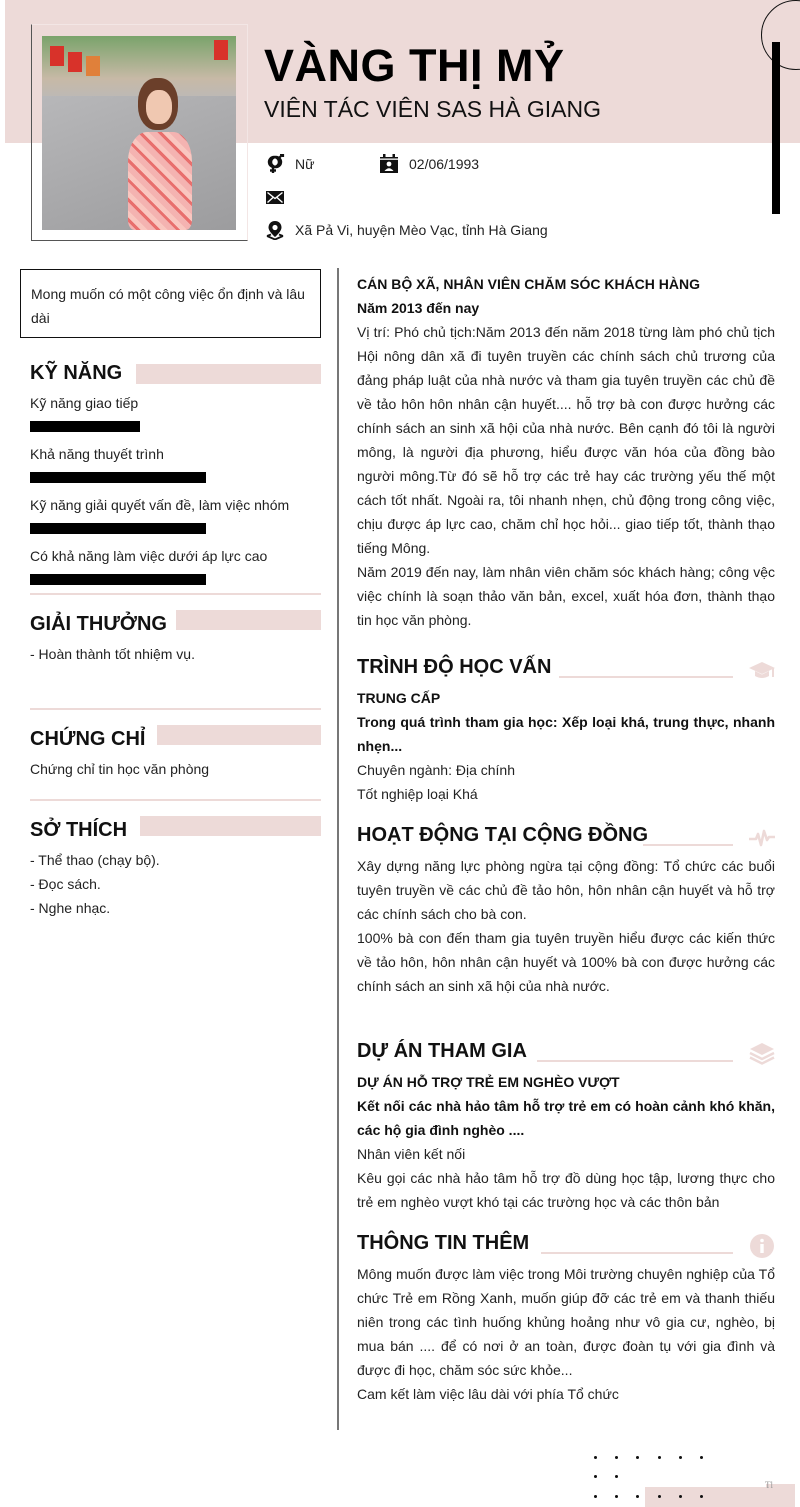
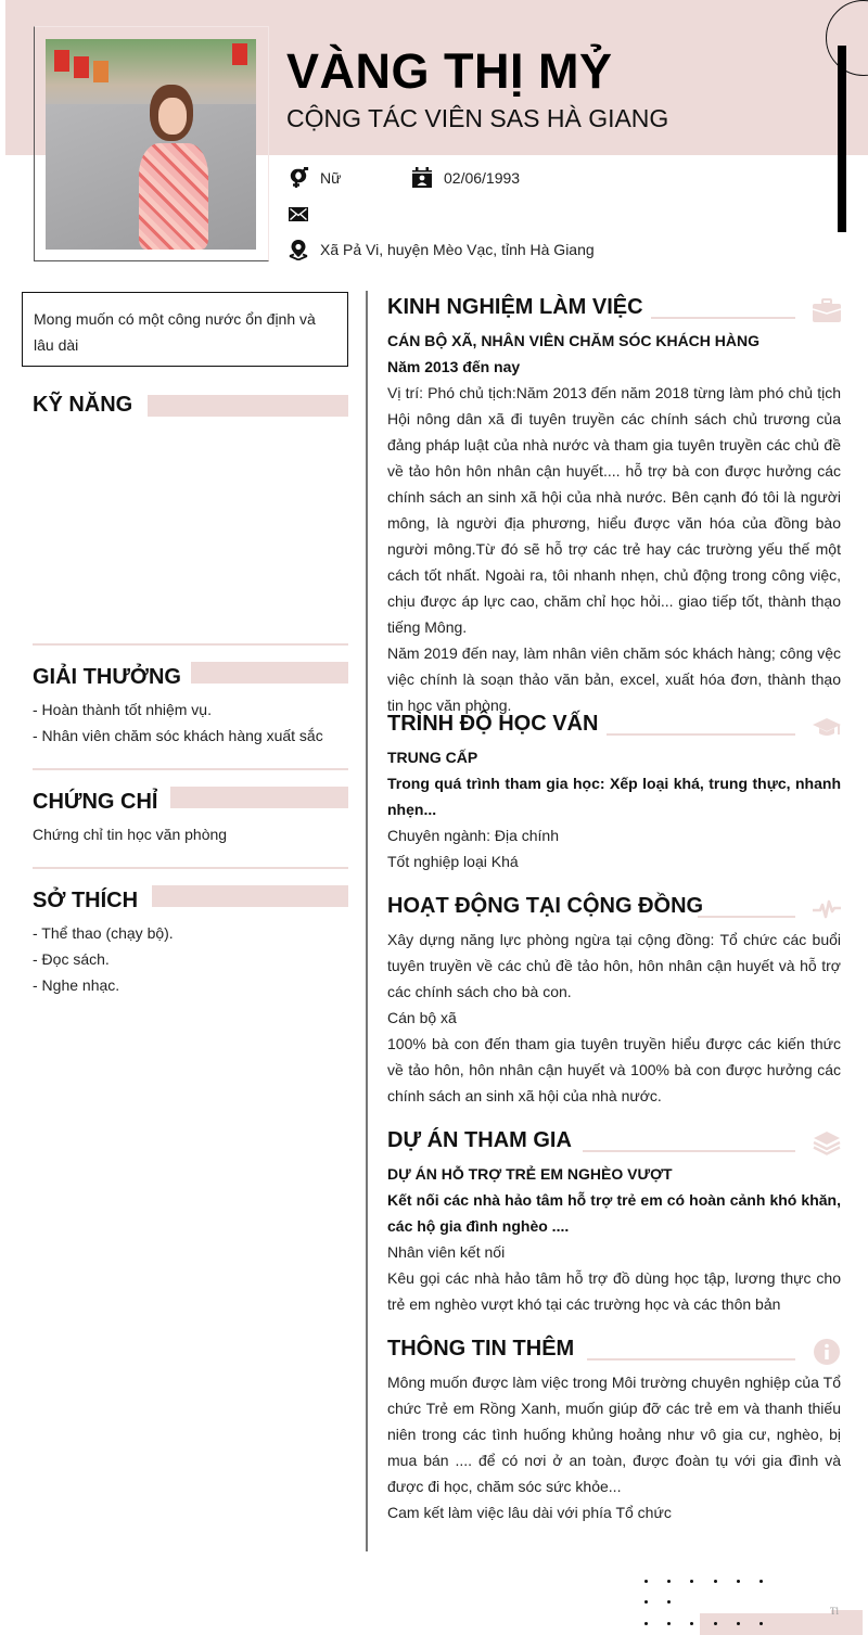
  VÀNG THỊ MỶ
- VIÊN TÁC VIÊN SAS HÀ GIANG
+ CỘNG TÁC VIÊN SAS HÀ GIANG
  Nữ
  02/06/1993
  Xã Pả Vi, huyện Mèo Vạc, tỉnh Hà Giang
- Mong muốn có một công việc ổn định và lâu dài
+ Mong muốn có một công nước ổn định và lâu dài
  KỸ NĂNG
- Kỹ năng giao tiếp
- Khả năng thuyết trình
- Kỹ năng giải quyết vấn đề, làm việc nhóm
- Có khả năng làm việc dưới áp lực cao
  GIẢI THƯỞNG
  - Hoàn thành tốt nhiệm vụ.
+ - Nhân viên chăm sóc khách hàng xuất sắc
  CHỨNG CHỈ
  Chứng chỉ tin học văn phòng
  SỞ THÍCH
  - Thể thao (chạy bộ).
  - Đọc sách.
  - Nghe nhạc.
+ KINH NGHIỆM LÀM VIỆC
  CÁN BỘ XÃ, NHÂN VIÊN CHĂM SÓC KHÁCH HÀNG
  Năm 2013 đến nay
  Vị trí: Phó chủ tịch:Năm 2013 đến năm 2018 từng làm phó chủ tịch Hội nông dân xã đi tuyên truyền các chính sách chủ trương của đảng pháp luật của nhà nước và tham gia tuyên truyền các chủ đề về tảo hôn hôn nhân cận huyết.... hỗ trợ bà con được hưởng các chính sách an sinh xã hội của nhà nước. Bên cạnh đó tôi là người mông, là người địa phương, hiểu được văn hóa của đồng bào người mông.Từ đó sẽ hỗ trợ các trẻ hay các trường yếu thế một cách tốt nhất. Ngoài ra, tôi nhanh nhẹn, chủ động trong công việc, chịu được áp lực cao, chăm chỉ học hỏi... giao tiếp tốt, thành thạo tiếng Mông.
  Năm 2019 đến nay, làm nhân viên chăm sóc khách hàng; công vệc việc chính là soạn thảo văn bản, excel, xuất hóa đơn, thành thạo tin học văn phòng.
  TRÌNH ĐỘ HỌC VẤN
  TRUNG CẤP
  Trong quá trình tham gia học: Xếp loại khá, trung thực, nhanh nhẹn...
  Chuyên ngành: Địa chính
  Tốt nghiệp loại Khá
  HOẠT ĐỘNG TẠI CỘNG ĐỒNG
  Xây dựng năng lực phòng ngừa tại cộng đồng: Tổ chức các buổi tuyên truyền về các chủ đề tảo hôn, hôn nhân cận huyết và hỗ trợ các chính sách cho bà con.
+ Cán bộ xã
  100% bà con đến tham gia tuyên truyền hiểu được các kiến thức về tảo hôn, hôn nhân cận huyết và 100% bà con được hưởng các chính sách an sinh xã hội của nhà nước.
  DỰ ÁN THAM GIA
  DỰ ÁN HỖ TRỢ TRẺ EM NGHÈO VƯỢT
  Kết nối các nhà hảo tâm hỗ trợ trẻ em có hoàn cảnh khó khăn, các hộ gia đình nghèo ....
  Nhân viên kết nối
  Kêu gọi các nhà hảo tâm hỗ trợ đồ dùng học tập, lương thực cho trẻ em nghèo vượt khó tại các trường học và các thôn bản
  THÔNG TIN THÊM
  Mông muốn được làm việc trong Môi trường chuyên nghiệp của Tổ chức Trẻ em Rồng Xanh, muốn giúp đỡ các trẻ em và thanh thiếu niên trong các tình huống khủng hoảng như vô gia cư, nghèo, bị mua bán .... để có nơi ở an toàn, được đoàn tụ với gia đình và được đi học, chăm sóc sức khỏe...
  Cam kết làm việc lâu dài với phía Tổ chức
  Tl
